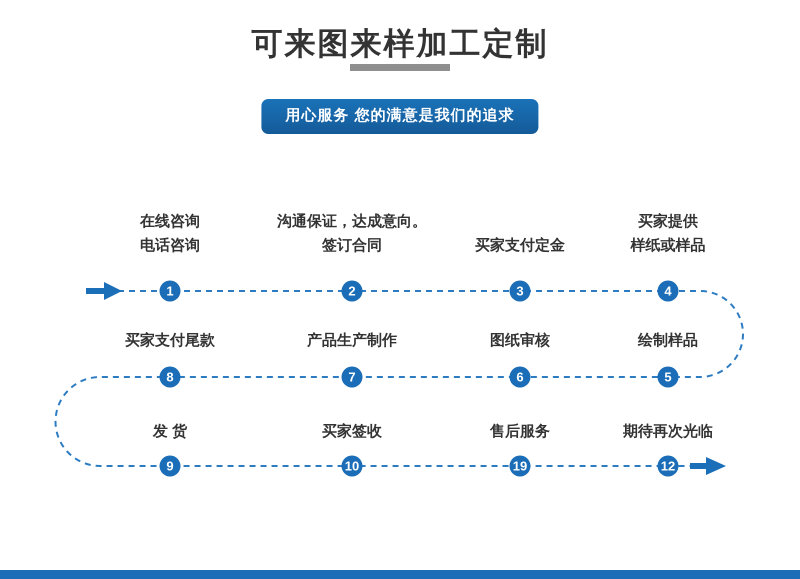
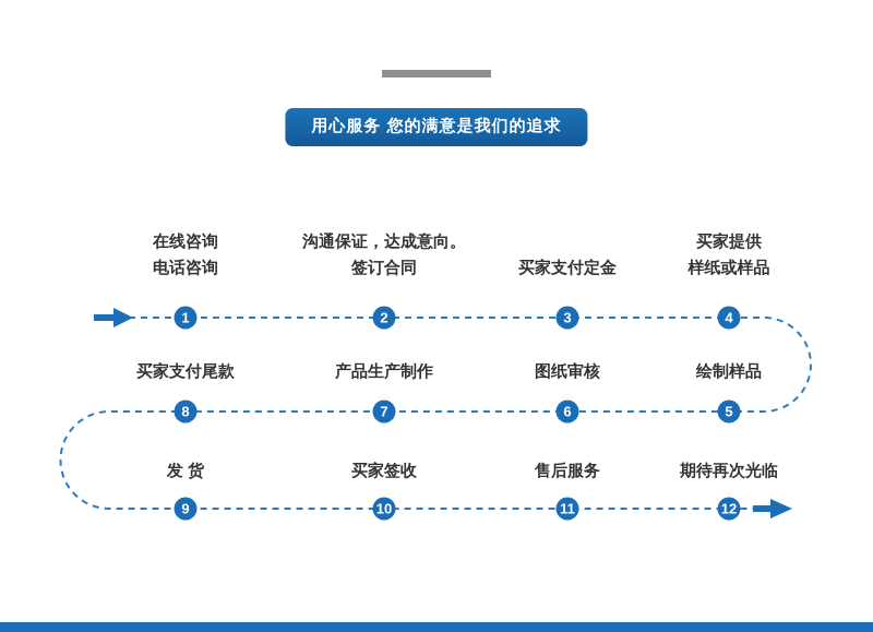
- 可来图来样加工定制
  用心服务 您的满意是我们的追求
  在线咨询
  电话咨询
  1
  沟通保证，达成意向。
  签订合同
  2
  买家支付定金
  3
  买家提供
  样纸或样品
  4
  买家支付尾款
  8
  产品生产制作
  7
  图纸审核
  6
  绘制样品
  5
  发 货
  9
  买家签收
  10
  售后服务
- 19
+ 11
  期待再次光临
  12
